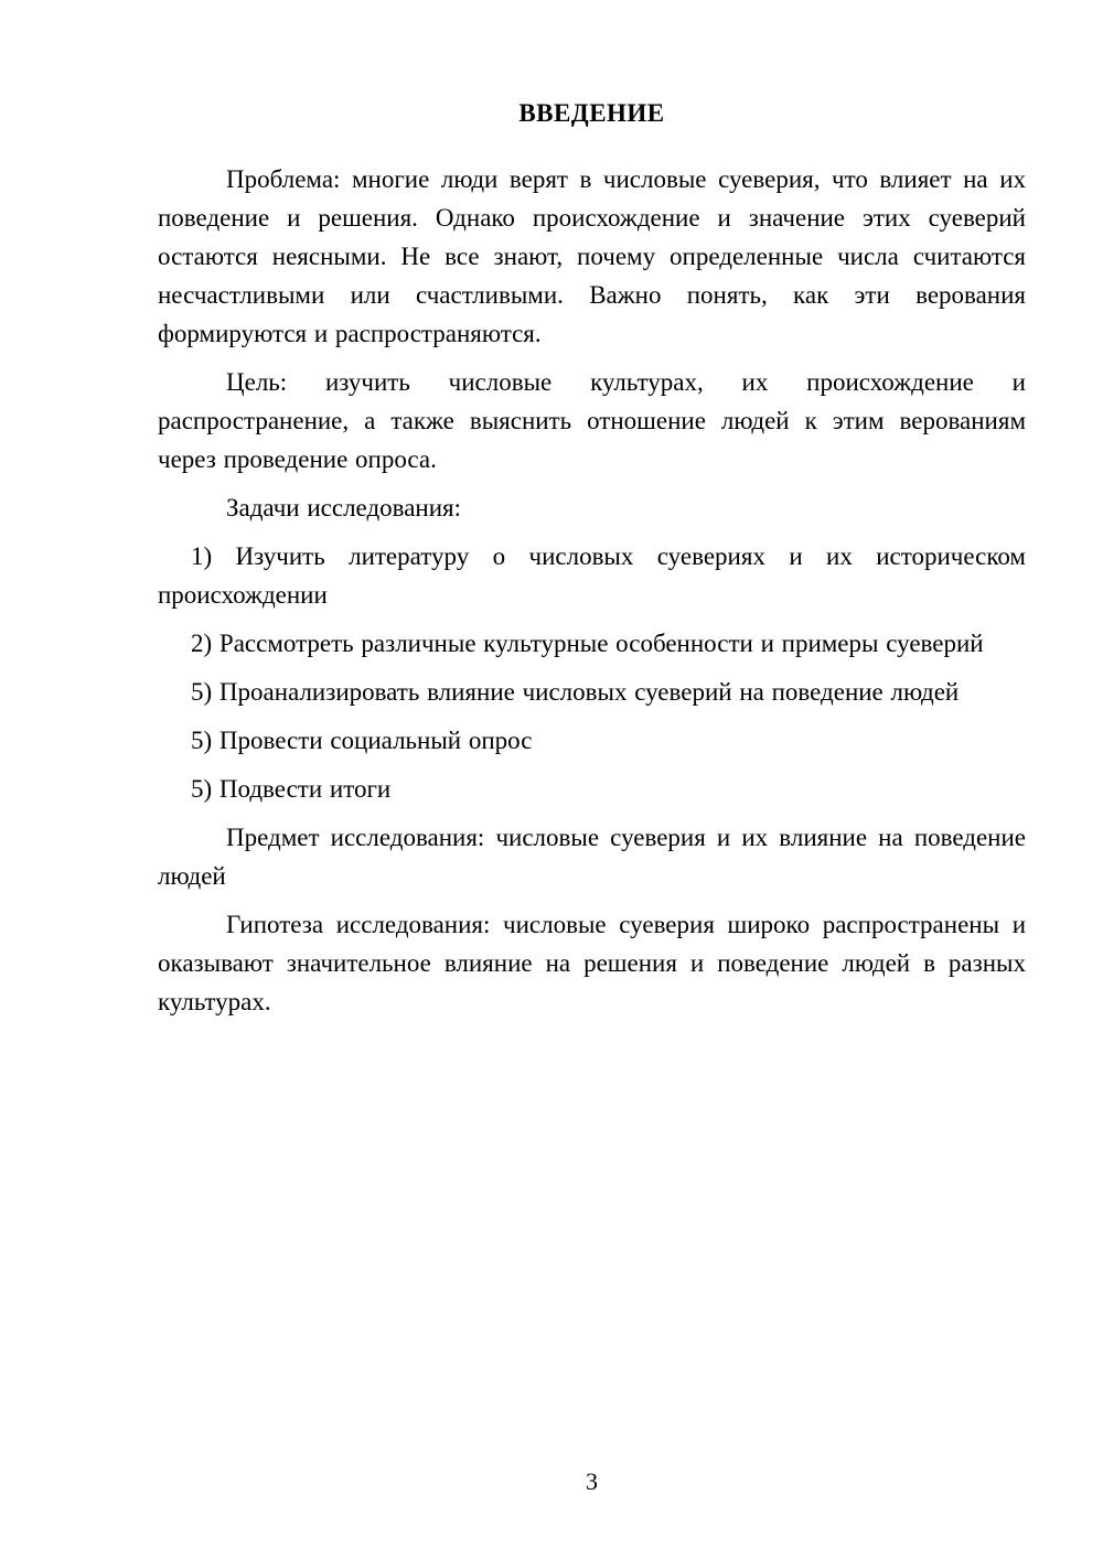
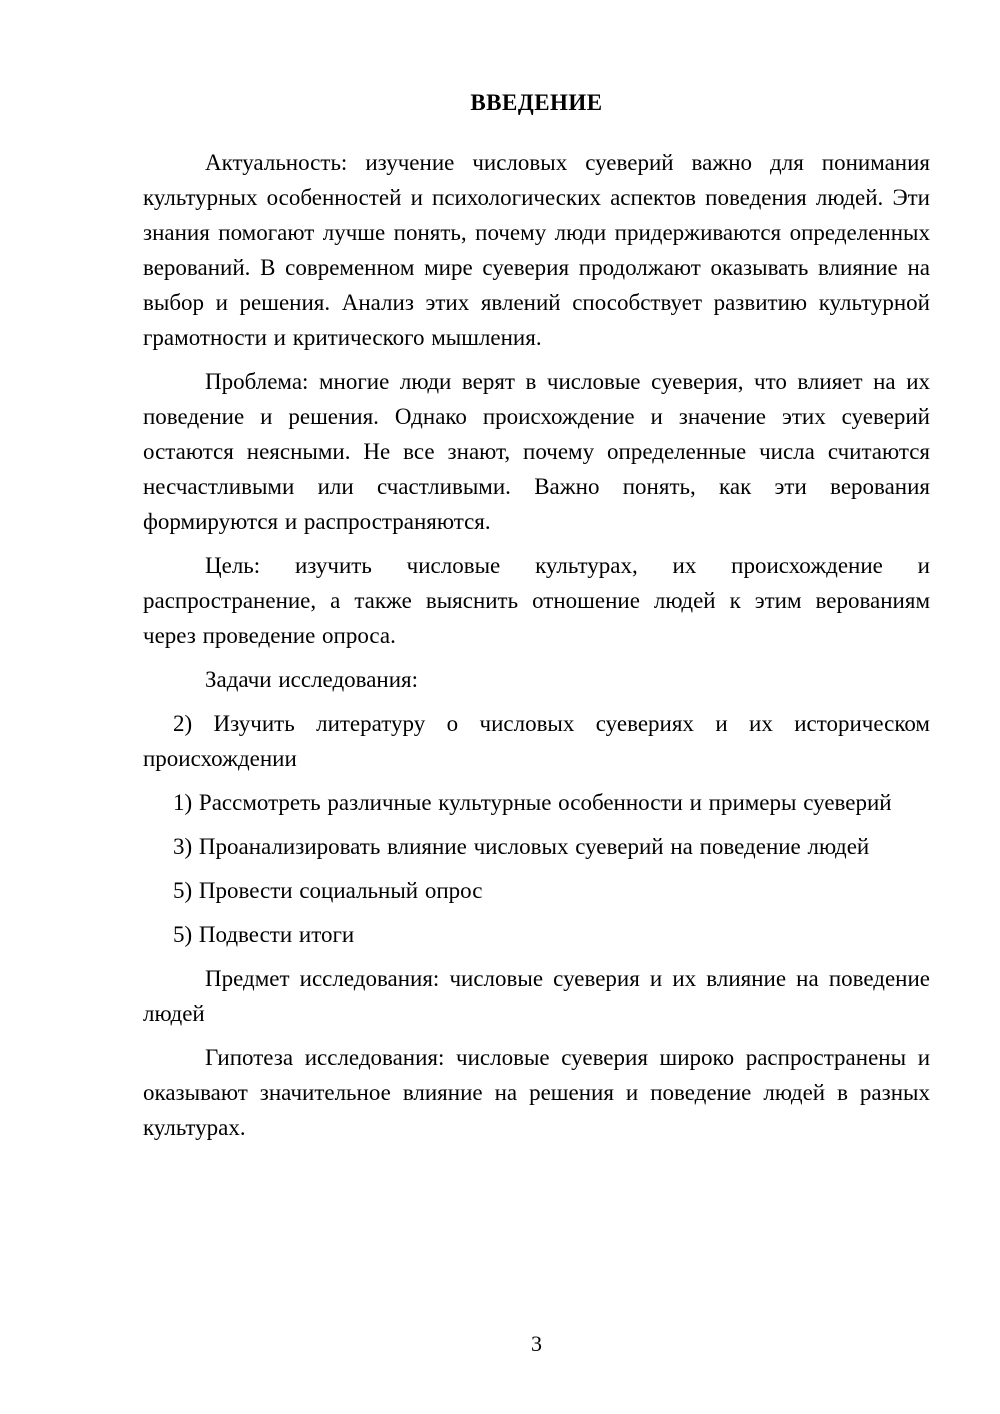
  ВВЕДЕНИЕ
+ Актуальность: изучение числовых суеверий важно для понимания культурных особенностей и психологических аспектов поведения людей. Эти знания помогают лучше понять, почему люди придерживаются определенных верований. В современном мире суеверия продолжают оказывать влияние на выбор и решения. Анализ этих явлений способствует развитию культурной грамотности и критического мышления.
  Проблема: многие люди верят в числовые суеверия, что влияет на их поведение и решения. Однако происхождение и значение этих суеверий остаются неясными. Не все знают, почему определенные числа считаются несчастливыми или счастливыми. Важно понять, как эти верования формируются и распространяются.
  Цель: изучить числовые культурах, их происхождение и распространение, а также выяснить отношение людей к этим верованиям через проведение опроса.
  Задачи исследования:
- 1) Изучить литературу о числовых суевериях и их историческом происхождении
+ 2) Изучить литературу о числовых суевериях и их историческом происхождении
- 2) Рассмотреть различные культурные особенности и примеры суеверий
+ 1) Рассмотреть различные культурные особенности и примеры суеверий
- 5) Проанализировать влияние числовых суеверий на поведение людей
+ 3) Проанализировать влияние числовых суеверий на поведение людей
  5) Провести социальный опрос
  5) Подвести итоги
  Предмет исследования: числовые суеверия и их влияние на поведение людей
  Гипотеза исследования: числовые суеверия широко распространены и оказывают значительное влияние на решения и поведение людей в разных культурах.
  3
